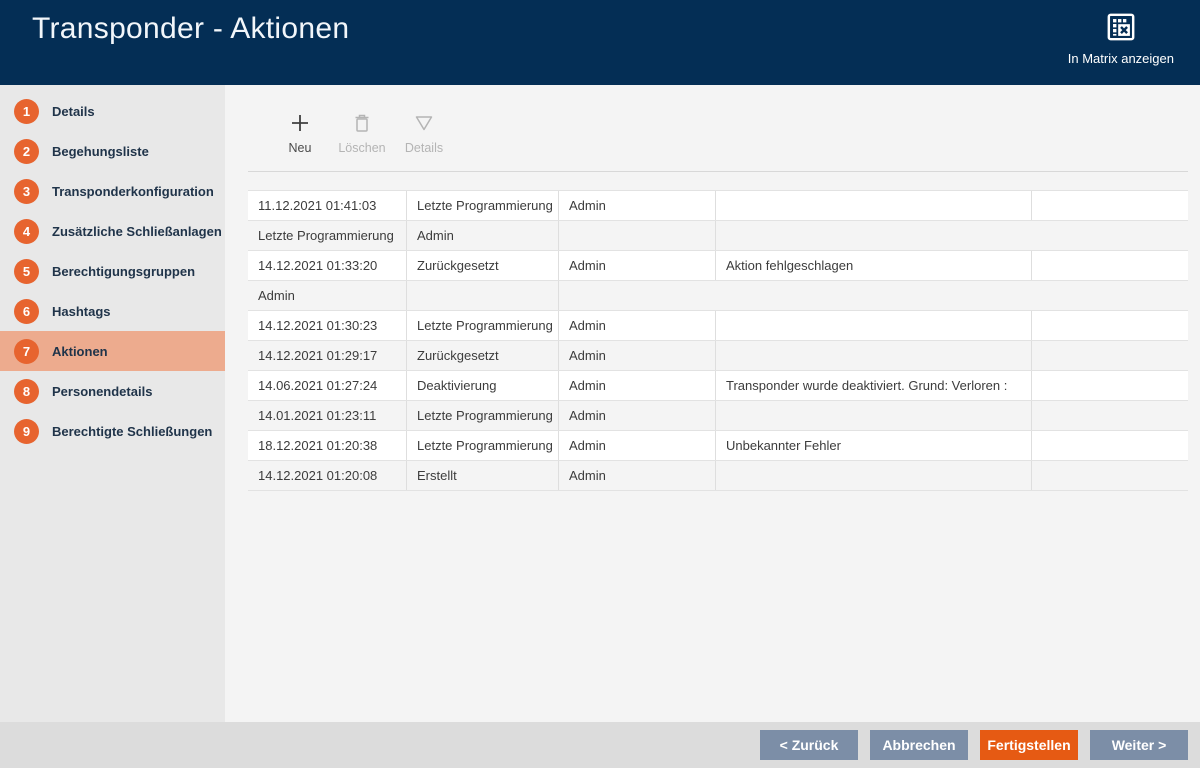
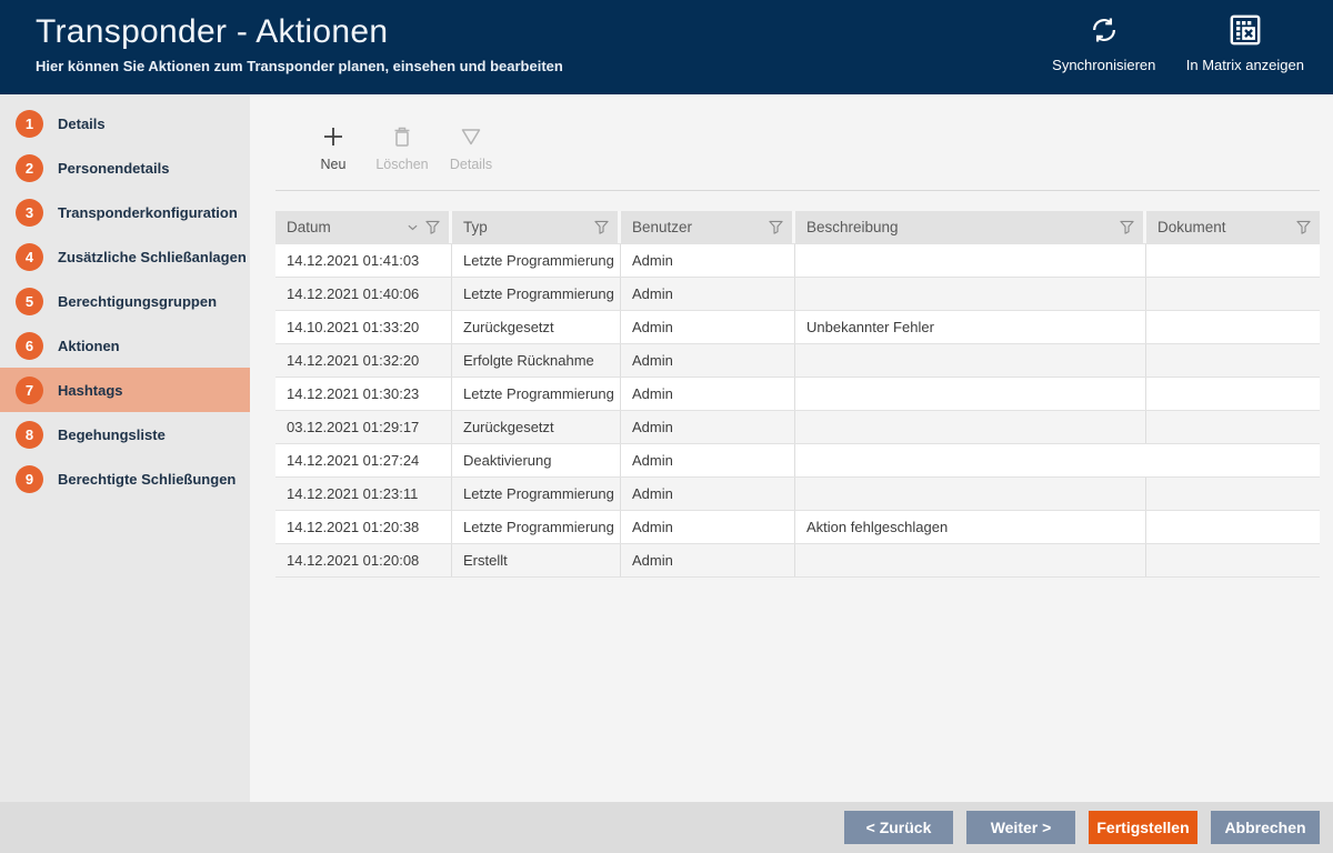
  Transponder - Aktionen
+ Hier können Sie Aktionen zum Transponder planen, einsehen und bearbeiten
+ Synchronisieren
  In Matrix anzeigen
  1
  Details
  2
- Begehungsliste
+ Personendetails
  3
  Transponderkonfiguration
  4
  Zusätzliche Schließanlagen
  5
  Berechtigungsgruppen
  6
- Hashtags
+ Aktionen
  7
- Aktionen
+ Hashtags
  8
- Personendetails
+ Begehungsliste
  9
  Berechtigte Schließungen
  Neu
  Löschen
  Details
+ Datum
+ Typ
+ Benutzer
+ Beschreibung
+ Dokument
- 11.12.2021 01:41:03
+ 14.12.2021 01:41:03
  Letzte Programmierung
  Admin
+ 14.12.2021 01:40:06
  Letzte Programmierung
  Admin
- 14.12.2021 01:33:20
+ 14.10.2021 01:33:20
  Zurückgesetzt
  Admin
- Aktion fehlgeschlagen
+ Unbekannter Fehler
+ 14.12.2021 01:32:20
+ Erfolgte Rücknahme
  Admin
  14.12.2021 01:30:23
  Letzte Programmierung
  Admin
- 14.12.2021 01:29:17
+ 03.12.2021 01:29:17
  Zurückgesetzt
  Admin
- 14.06.2021 01:27:24
+ 14.12.2021 01:27:24
  Deaktivierung
  Admin
- Transponder wurde deaktiviert. Grund: Verloren :
- 14.01.2021 01:23:11
+ 14.12.2021 01:23:11
  Letzte Programmierung
  Admin
- 18.12.2021 01:20:38
+ 14.12.2021 01:20:38
  Letzte Programmierung
  Admin
- Unbekannter Fehler
+ Aktion fehlgeschlagen
  14.12.2021 01:20:08
  Erstellt
  Admin
  < Zurück
- Abbrechen
+ Weiter >
  Fertigstellen
- Weiter >
+ Abbrechen
